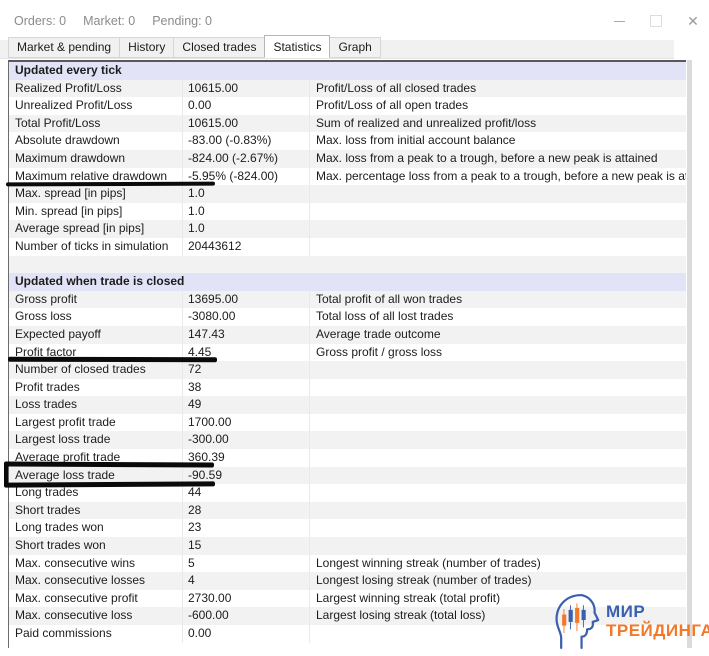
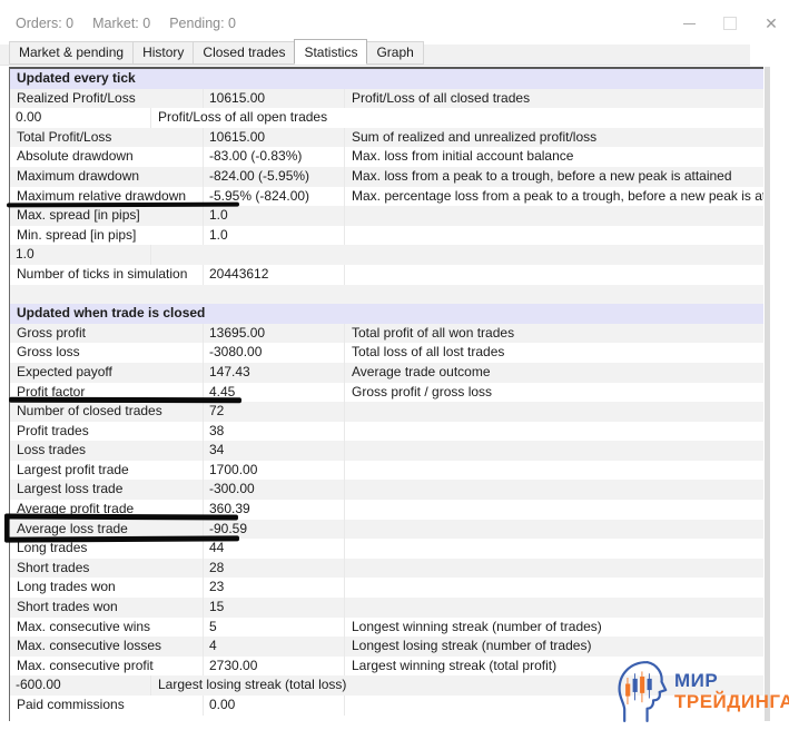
  Orders: 0
  Market: 0
  Pending: 0
  ✕
  Market & pending
  History
  Closed trades
  Statistics
  Graph
  Updated every tick
  Realized Profit/Loss
  10615.00
  Profit/Loss of all closed trades
- Unrealized Profit/Loss
  0.00
  Profit/Loss of all open trades
  Total Profit/Loss
  10615.00
  Sum of realized and unrealized profit/loss
  Absolute drawdown
  -83.00 (-0.83%)
  Max. loss from initial account balance
  Maximum drawdown
- -824.00 (-2.67%)
+ -824.00 (-5.95%)
  Max. loss from a peak to a trough, before a new peak is attained
  Maximum relative drawdown
  -5.95% (-824.00)
  Max. percentage loss from a peak to a trough, before a new peak is a
  Max. spread [in pips]
  1.0
  Min. spread [in pips]
  1.0
- Average spread [in pips]
  1.0
  Number of ticks in simulation
  20443612
  Updated when trade is closed
  Gross profit
  13695.00
  Total profit of all won trades
  Gross loss
  -3080.00
  Total loss of all lost trades
  Expected payoff
  147.43
  Average trade outcome
  Profit factor
  4.45
  Gross profit / gross loss
  Number of closed trades
  72
  Profit trades
  38
  Loss trades
- 49
+ 34
  Largest profit trade
  1700.00
  Largest loss trade
  -300.00
  Average profit trade
  360.39
  Average loss trade
  -90.59
  Long trades
  44
  Short trades
  28
  Long trades won
  23
  Short trades won
  15
  Max. consecutive wins
  5
  Longest winning streak (number of trades)
  Max. consecutive losses
  4
  Longest losing streak (number of trades)
  Max. consecutive profit
  2730.00
  Largest winning streak (total profit)
- Max. consecutive loss
  -600.00
  Largest losing streak (total loss)
  Paid commissions
  0.00
  МИР
  ТРЕЙДИНГА
